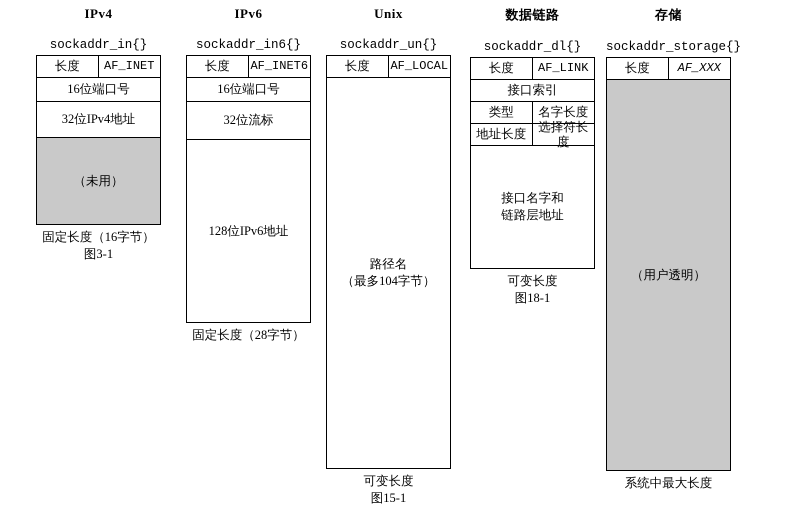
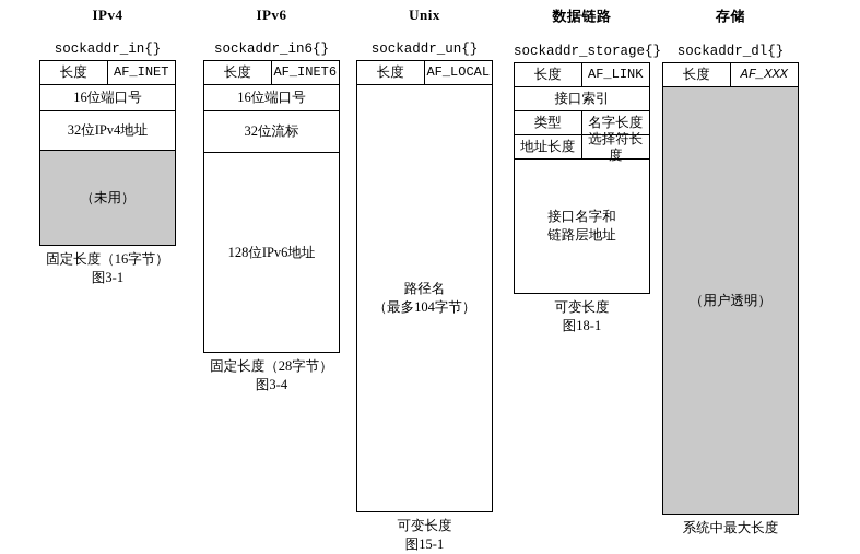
  IPv4
  sockaddr_in{}
  长度
  AF_INET
  16位端口号
  32位IPv4地址
  （未用）
  固定长度（16字节）
  图3-1
  IPv6
  sockaddr_in6{}
  长度
  AF_INET6
  16位端口号
  32位流标
  128位IPv6地址
  固定长度（28字节）
+ 图3-4
  Unix
  sockaddr_un{}
  长度
  AF_LOCAL
  路径名
  （最多104字节）
  可变长度
  图15-1
  数据链路
- sockaddr_dl{}
+ sockaddr_storage{}
  长度
  AF_LINK
  接口索引
  类型
  名字长度
  地址长度
  选择符长度
  接口名字和
  链路层地址
  可变长度
  图18-1
  存储
- sockaddr_storage{}
+ sockaddr_dl{}
  长度
  AF_XXX
  （用户透明）
  系统中最大长度
